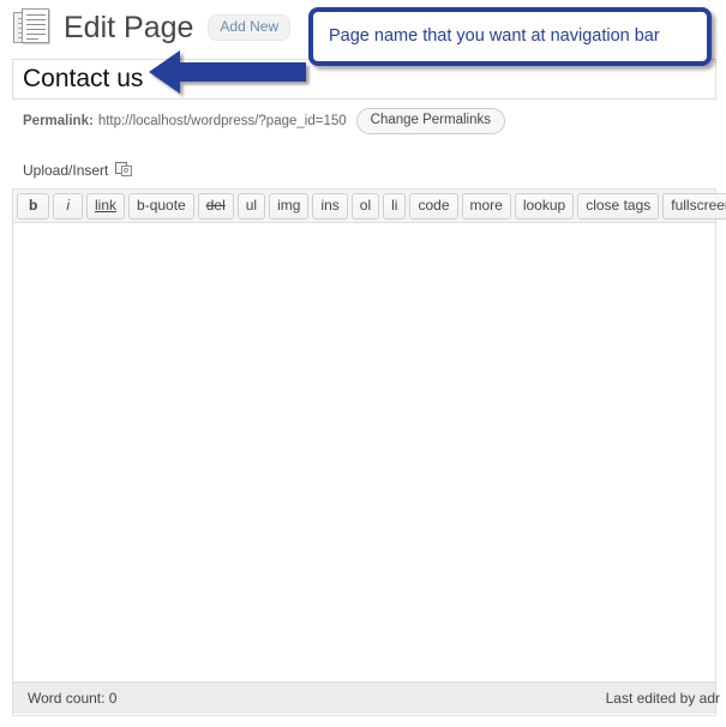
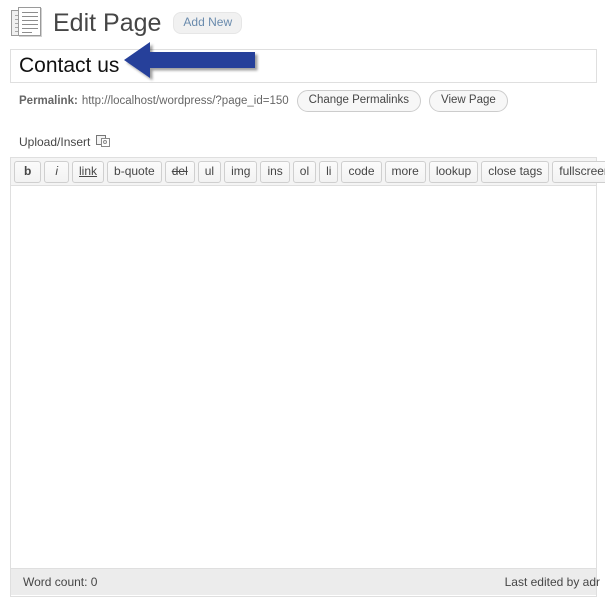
  Edit Page
  Add New
  Contact us
  Permalink:
  http://localhost/wordpress/?page_id=150
  Change Permalinks
+ View Page
  Upload/Insert
  b
  i
  link
  b-quote
  del
  ul
  img
  ins
  ol
  li
  code
  more
  lookup
  close tags
  fullscree
  Word count: 0
  Last edited by adr
- Page name that you want at navigation bar
